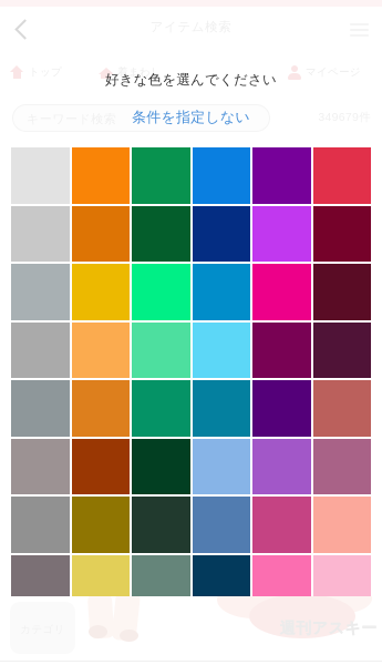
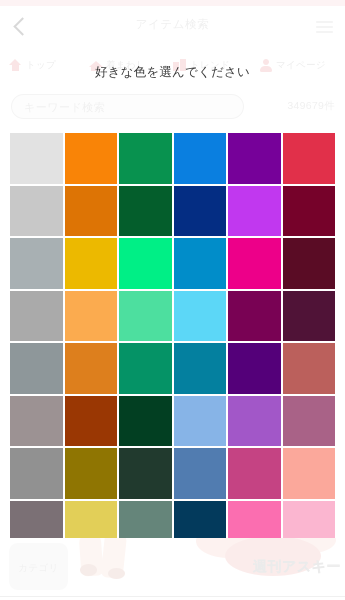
  着まわし
+ トレンド
  好きな色を選んでください
- 条件を指定しない
